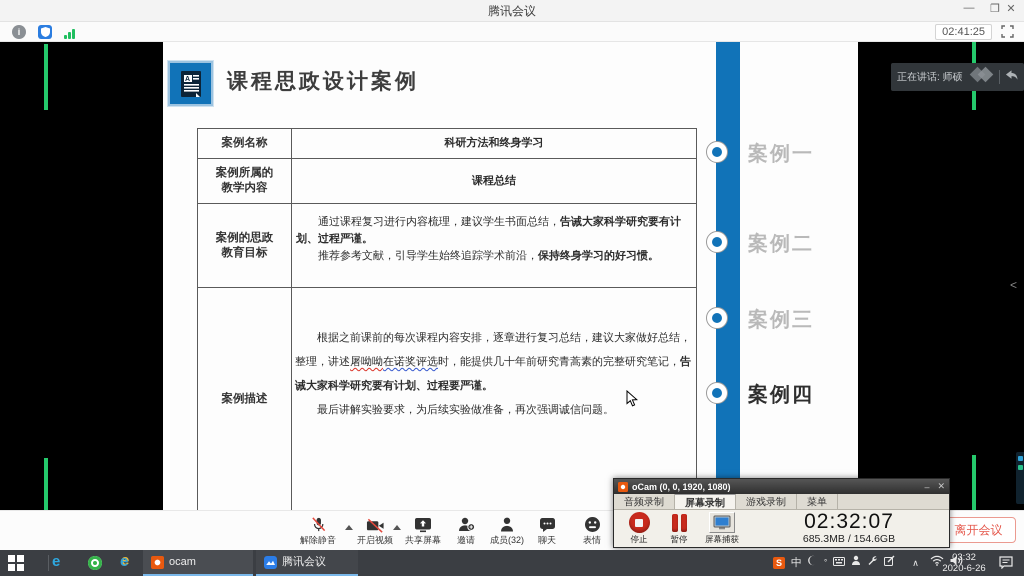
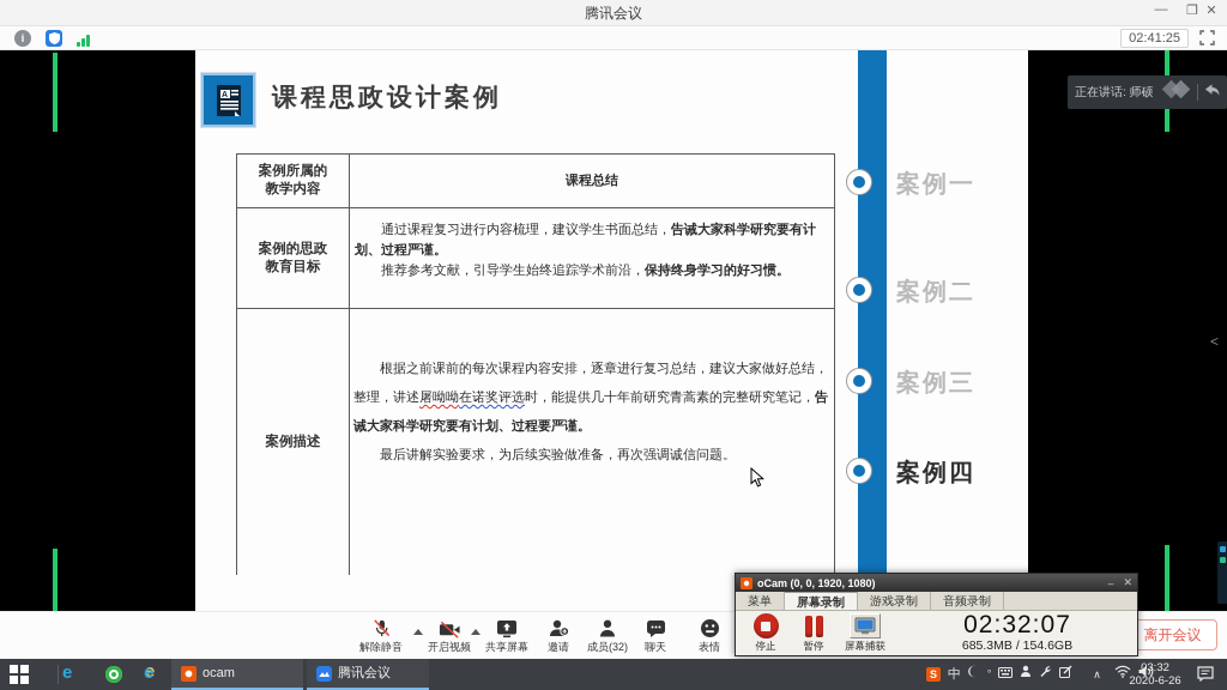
  腾讯会议
  —
  ❐
  ✕
  i
  02:41:25
  课程思政设计案例
- 案例名称
- 科研方法和终身学习
  案例所属的
  教学内容
  课程总结
  案例的思政
  教育目标
  通过课程复习进行内容梳理，建议学生书面总结，告诫大家科学研究要有计划、过程严谨。
  推荐参考文献，引导学生始终追踪学术前沿，保持终身学习的好习惯。
  案例描述
  根据之前课前的每次课程内容安排，逐章进行复习总结，建议大家做好总结，整理，讲述屠呦呦在诺奖评选时，能提供几十年前研究青蒿素的完整研究笔记，告诫大家科学研究要有计划、过程要严谨。
  最后讲解实验要求，为后续实验做准备，再次强调诚信问题。
  案例一
  案例二
  案例三
  案例四
  正在讲话: 师硕
  <
  oCam (0, 0, 1920, 1080)
  –
  ✕
- 音频录制
+ 菜单
  屏幕录制
  游戏录制
- 菜单
+ 音频录制
  停止
  暂停
  屏幕捕获
  02:32:07
  685.3MB / 154.6GB
  解除静音
  开启视频
  共享屏幕
  邀请
  成员(32)
  聊天
  表情
  离开会议
  e
  e
  ocam
  腾讯会议
  S
  中
  °
  ∧
  03:32
  2020-6-26
